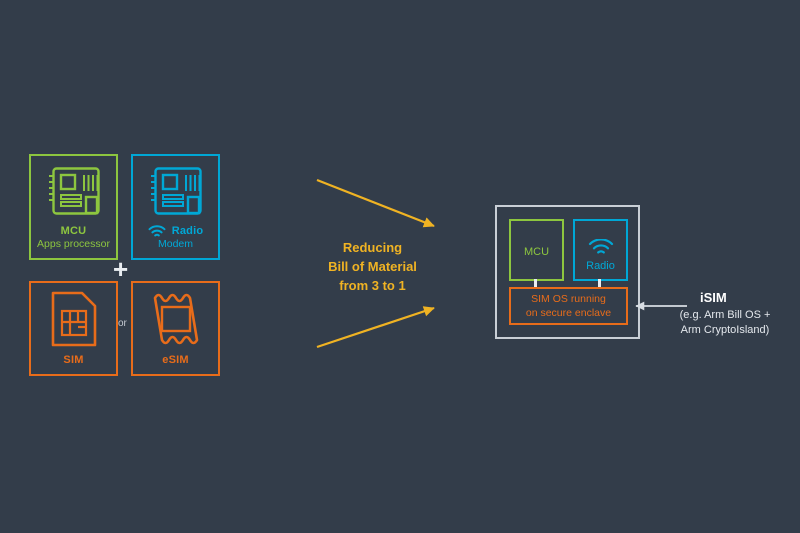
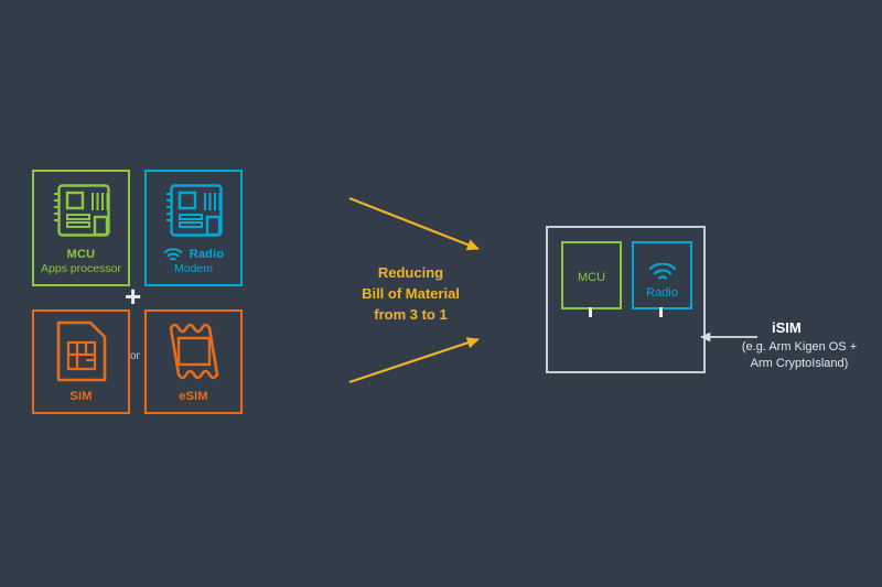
  MCU
  Apps processor
  Radio
  Modem
  +
  SIM
  or
  eSIM
  Reducing
  Bill of Material
  from 3 to 1
  MCU
  Radio
- SIM OS running
- on secure enclave
  iSIM
- (e.g. Arm Bill OS +
+ (e.g. Arm Kigen OS +
  Arm CryptoIsland)
